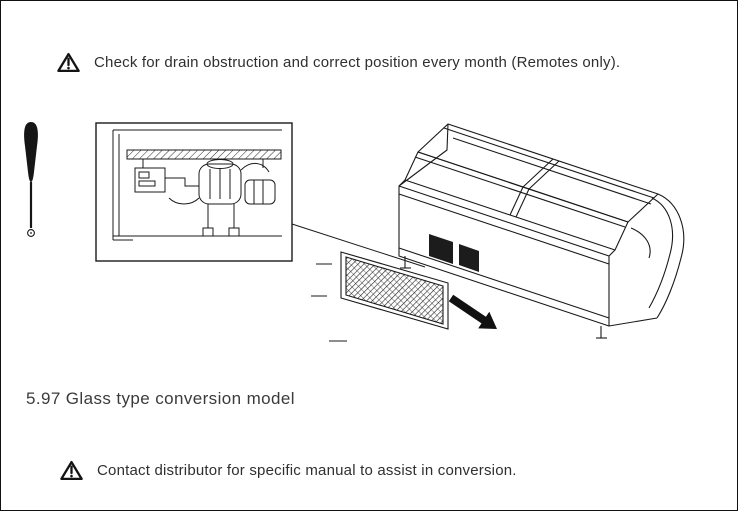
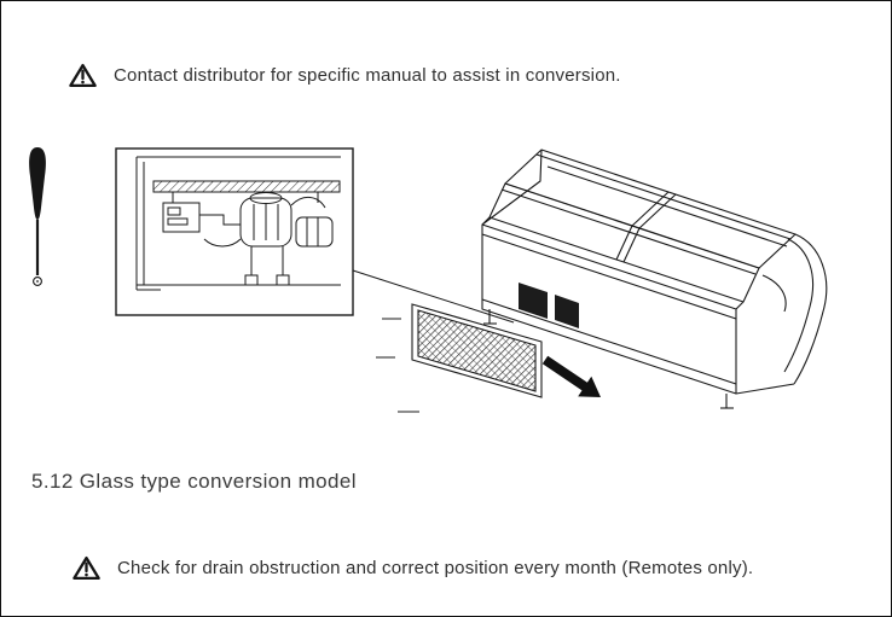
- Check for drain obstruction and correct position every month (Remotes only).
+ Contact distributor for specific manual to assist in conversion.
- 5.97 Glass type conversion model
+ 5.12 Glass type conversion model
- Contact distributor for specific manual to assist in conversion.
+ Check for drain obstruction and correct position every month (Remotes only).
